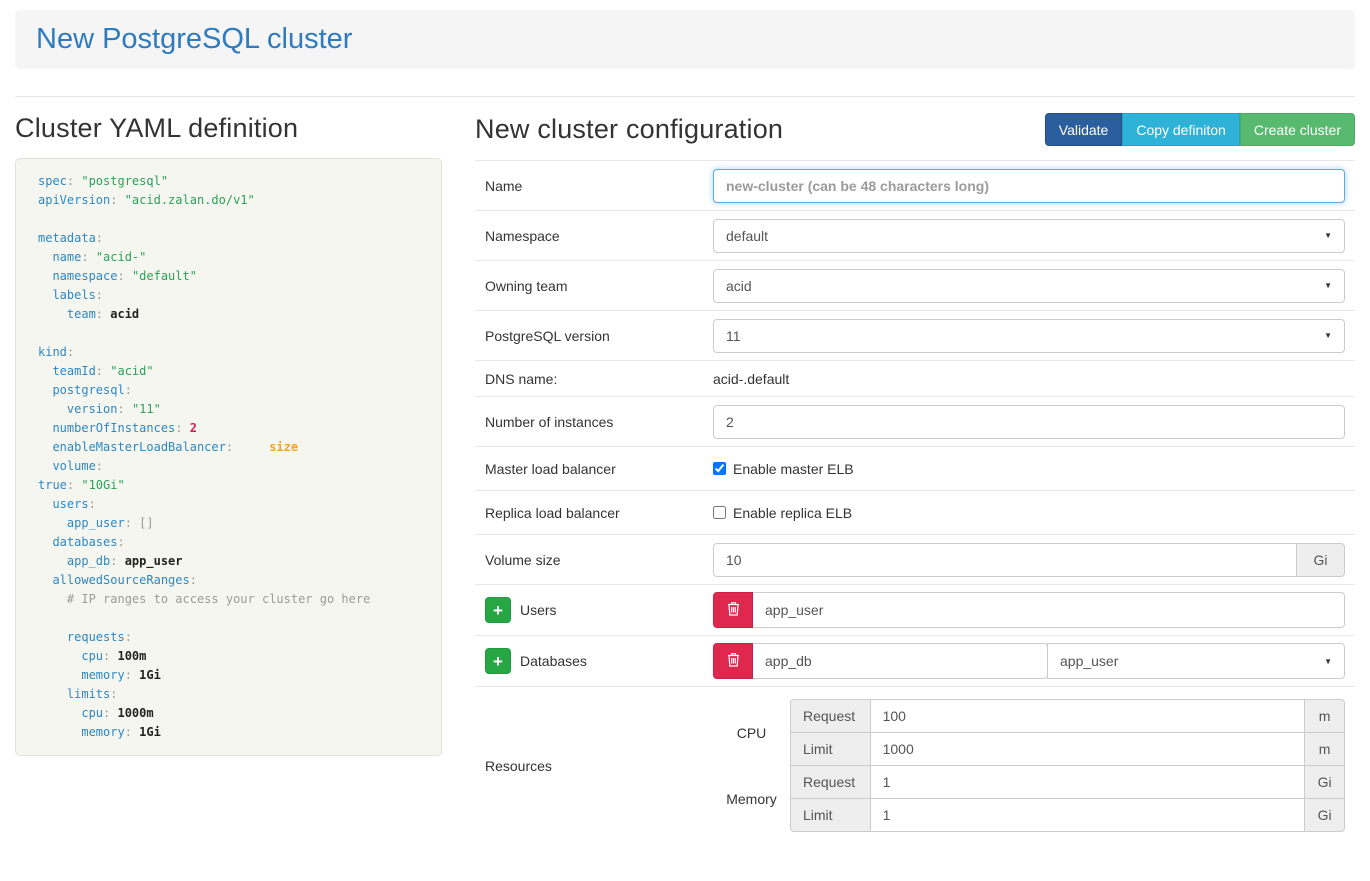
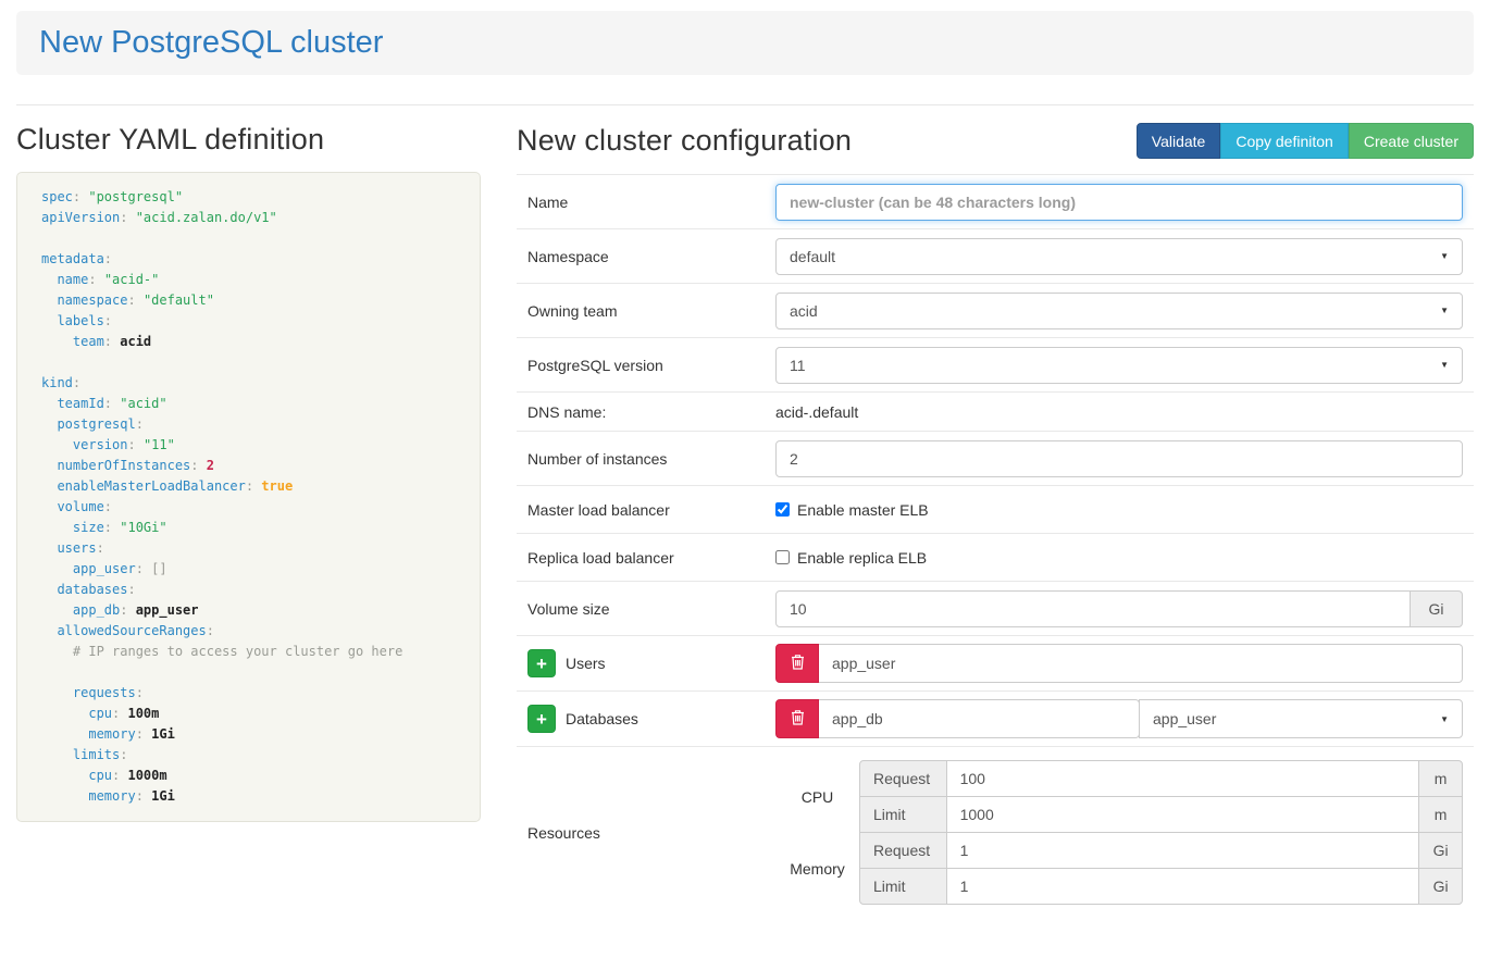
  New PostgreSQL cluster
  Cluster YAML definition
  spec: "postgresql"
  apiVersion: "acid.zalan.do/v1"
  metadata:
  name: "acid-"
  namespace: "default"
  labels:
  team: acid
  kind:
  teamId: "acid"
  postgresql:
  version: "11"
  numberOfInstances: 2
- enableMasterLoadBalancer: size
+ enableMasterLoadBalancer: true
  volume:
- true: "10Gi"
+ size: "10Gi"
  users:
  app_user: []
  databases:
  app_db: app_user
  allowedSourceRanges:
  # IP ranges to access your cluster go here
  requests:
  cpu: 100m
  memory: 1Gi
  limits:
  cpu: 1000m
  memory: 1Gi
  New cluster configuration
  Validate
  Copy definiton
  Create cluster
  Name
  new-cluster (can be 48 characters long)
  Namespace
  default
  ▼
  Owning team
  acid
  ▼
  PostgreSQL version
  11
  ▼
  DNS name:
  acid-.default
  Number of instances
  2
  Master load balancer
  Enable master ELB
  Replica load balancer
  Enable replica ELB
  Volume size
  10
  Gi
  +
  Users
  app_user
  +
  Databases
  app_db
  app_user
  ▼
  Resources
  CPU
  Request
  100
  m
  Limit
  1000
  m
  Memory
  Request
  1
  Gi
  Limit
  1
  Gi
